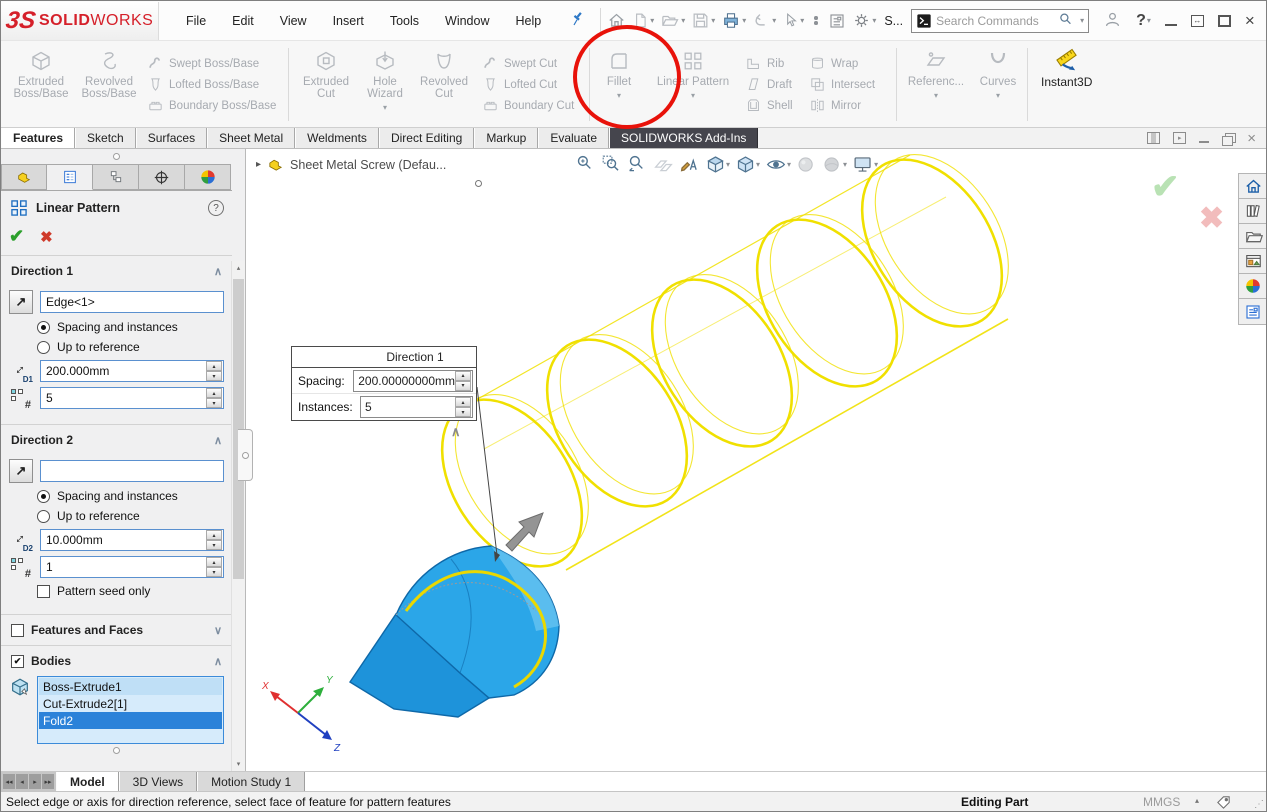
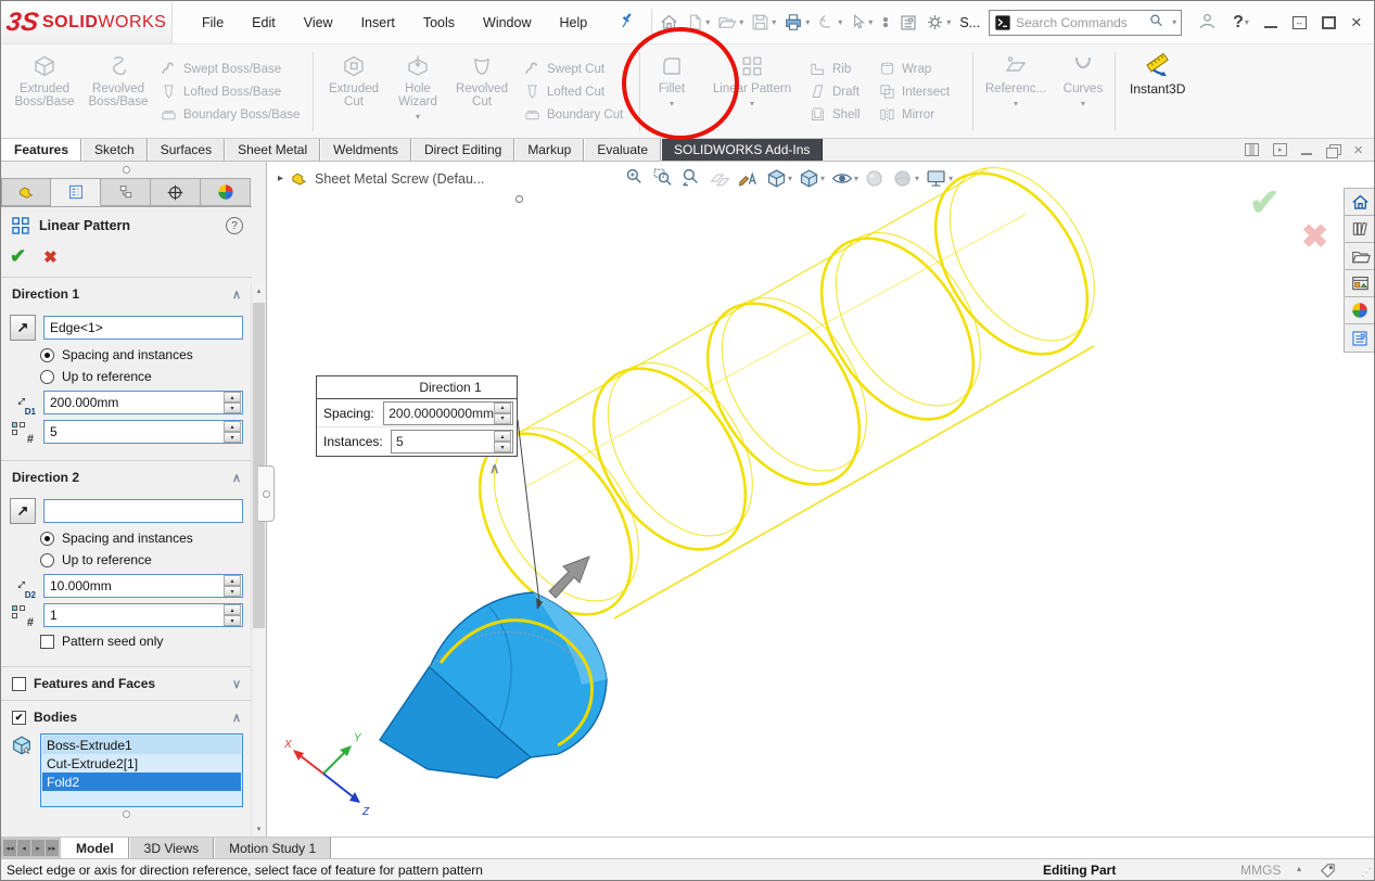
  SOLIDWORKS
  File
  Edit
  View
  Insert
  Tools
  Window
  Help
  ▾
  ▾
  ▾
  ▾
  ▾
  ▾
  ▾
  S...
  Search Commands
  ▾
  ?
  ▾
  ↔
  ×
  Extruded Boss/Base
  Revolved Boss/Base
  Swept Boss/Base
  Lofted Boss/Base
  Boundary Boss/Base
  Extruded Cut
  Hole Wizard
  ▾
  Revolved Cut
  Swept Cut
  Lofted Cut
  Boundary Cut
  Fillet
  ▾
  Linear Pattern
  ▾
  Rib
  Draft
  Shell
  Wrap
  Intersect
  Mirror
  Referenc...
  ▾
  Curves
  ▾
  Instant3D
  Features
  Sketch
  Surfaces
  Sheet Metal
  Weldments
  Direct Editing
  Markup
  Evaluate
  SOLIDWORKS Add-Ins
  ×
  Linear Pattern
  ?
  ✔
  ✖
  Direction 1
  ∧
  ↗
  Edge<1>
  Spacing and instances
  Up to reference
  D1
  200.000mm
  #
  5
  Direction 2
  ∧
  ↗
  Spacing and instances
  Up to reference
  D2
  10.000mm
  #
  1
  Pattern seed only
  Features and Faces
  ∨
  ✔
  Bodies
  ∧
  Boss-Extrude1
  Cut-Extrude2[1]
  Fold2
  X
  Y
  Z
  ▸
  Sheet Metal Screw (Defau...
  ▾
  ▾
  ▾
  ▾
  ▾
  ✔
  ✖
  Direction 1
  Spacing:
  200.00000000mm
  Instances:
  5
  ∧
  Model
  3D Views
  Motion Study 1
- Select edge or axis for direction reference, select face of feature for pattern features
+ Select edge or axis for direction reference, select face of feature for pattern pattern
  Editing Part
  MMGS
  ▴
  ⋰
